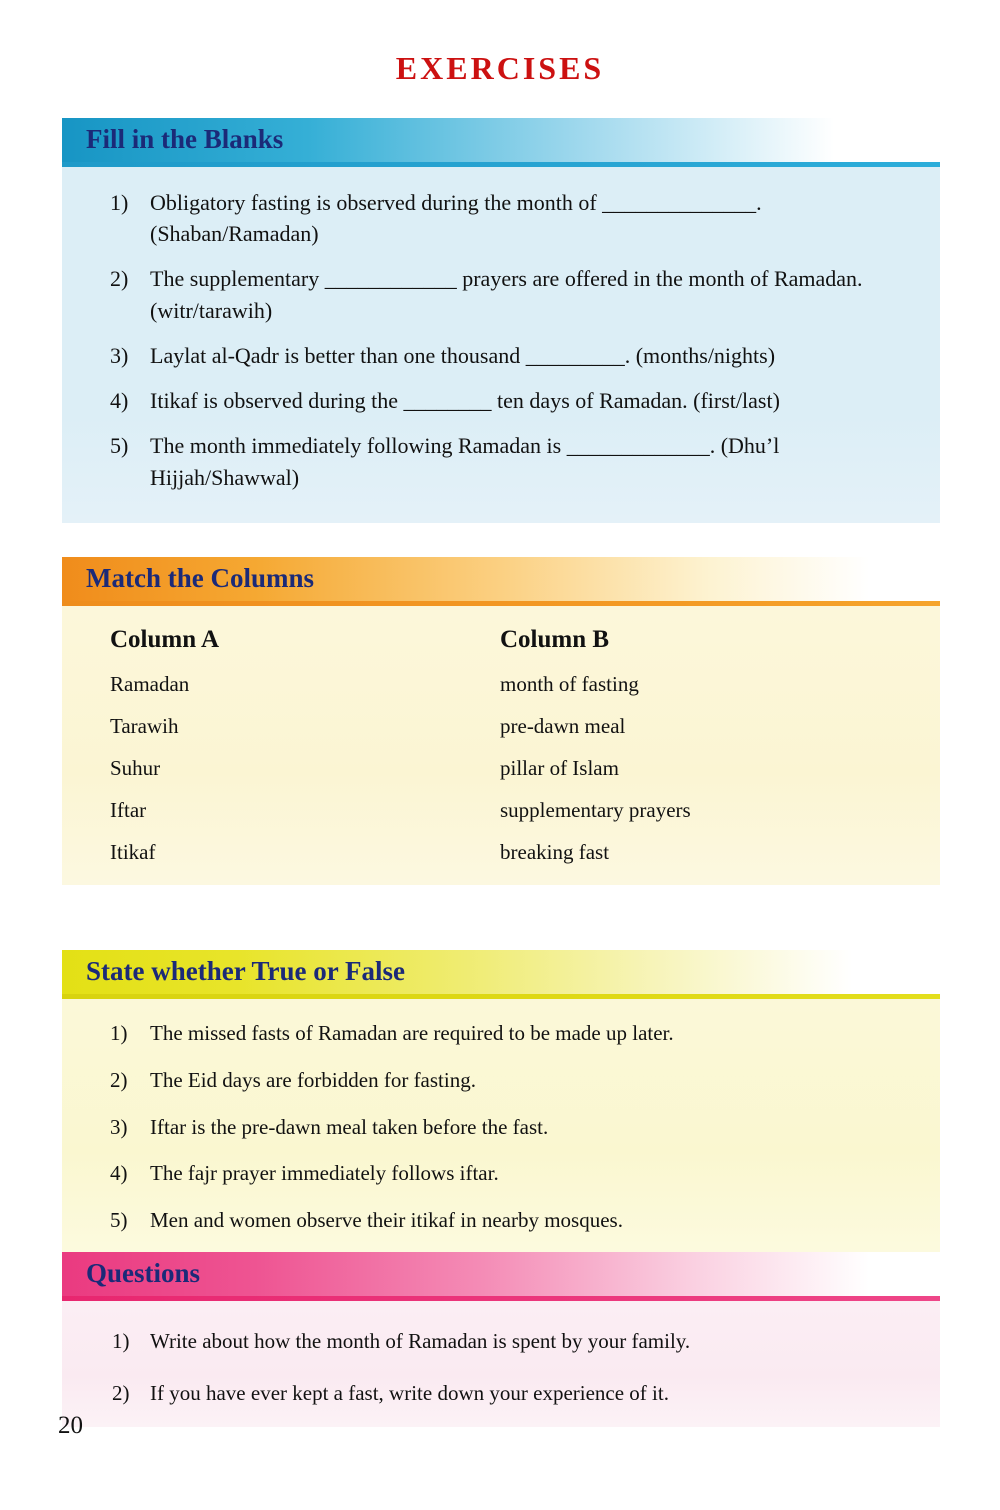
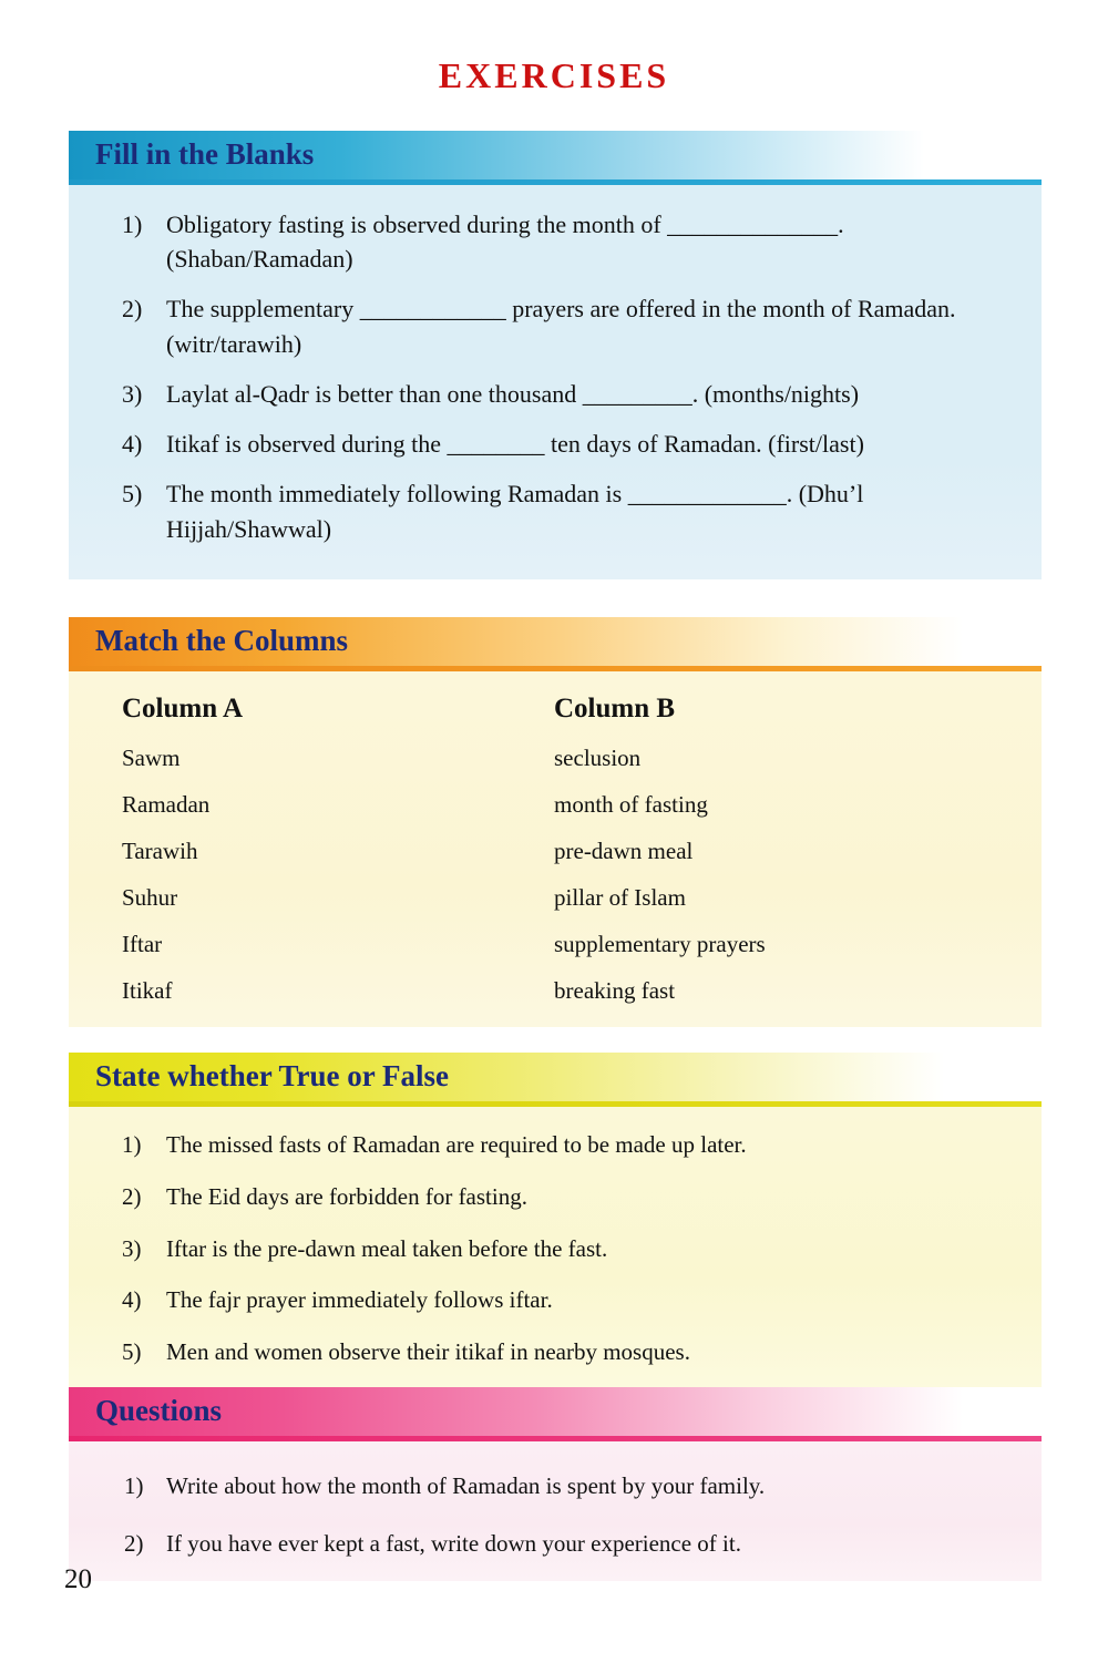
  EXERCISES
  Fill in the Blanks
  1)
  Obligatory fasting is observed during the month of ______________. (Shaban/Ramadan)
  2)
  The supplementary ____________ prayers are offered in the month of Ramadan. (witr/tarawih)
  3)
  Laylat al-Qadr is better than one thousand _________. (months/nights)
  4)
  Itikaf is observed during the ________ ten days of Ramadan. (first/last)
  5)
  The month immediately following Ramadan is _____________. (Dhu’l Hijjah/Shawwal)
  Match the Columns
  Column A
  Column B
+ Sawm
+ seclusion
  Ramadan
  month of fasting
  Tarawih
  pre-dawn meal
  Suhur
  pillar of Islam
  Iftar
  supplementary prayers
  Itikaf
  breaking fast
  State whether True or False
  1)
  The missed fasts of Ramadan are required to be made up later.
  2)
  The Eid days are forbidden for fasting.
  3)
  Iftar is the pre-dawn meal taken before the fast.
  4)
  The fajr prayer immediately follows iftar.
  5)
  Men and women observe their itikaf in nearby mosques.
  Questions
  1)
  Write about how the month of Ramadan is spent by your family.
  2)
  If you have ever kept a fast, write down your experience of it.
  20
